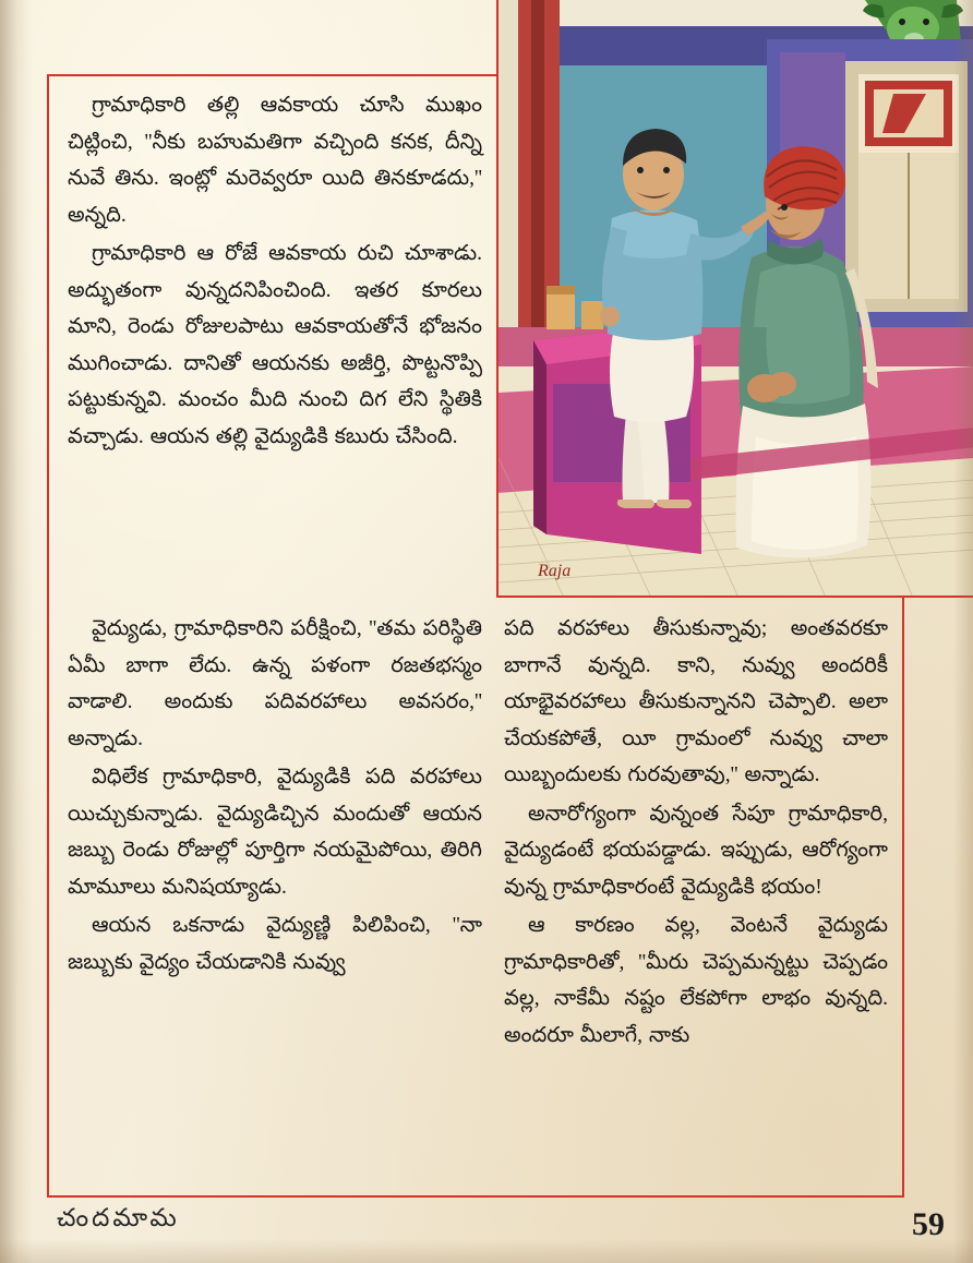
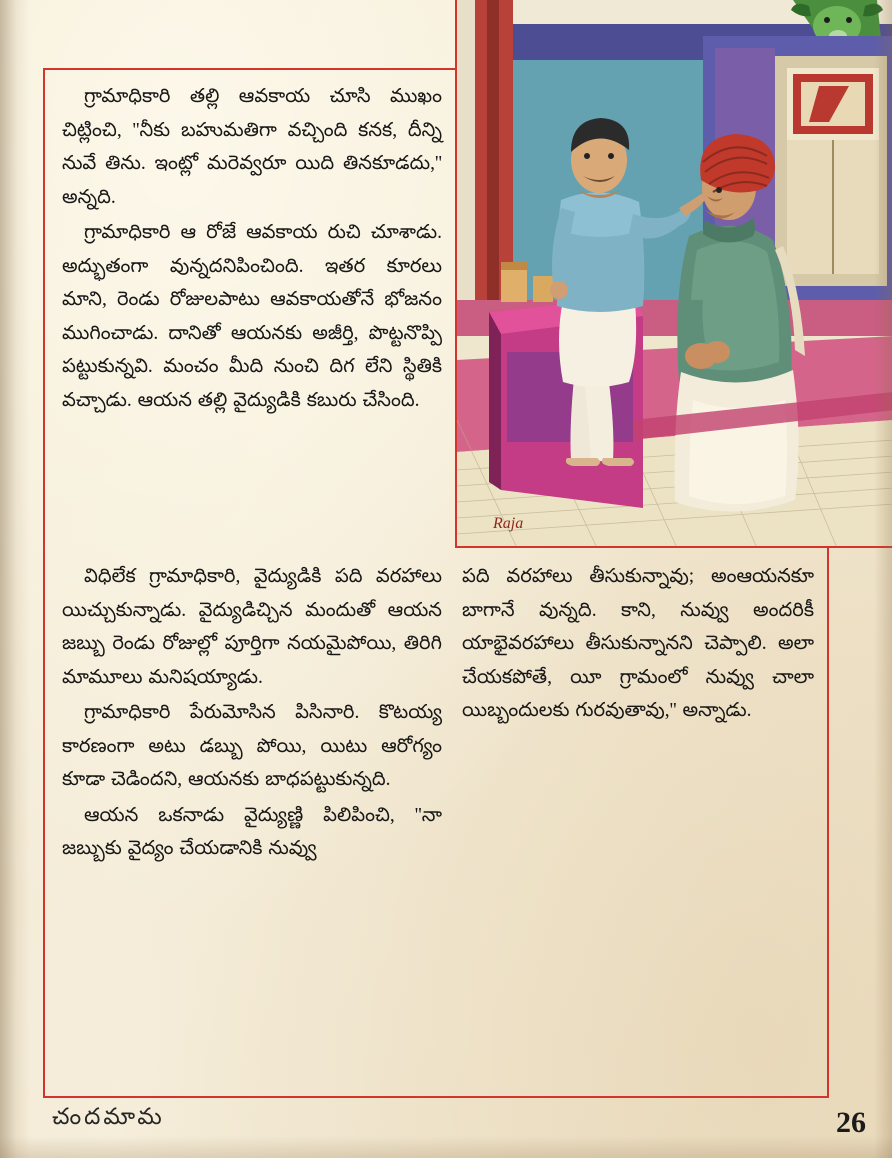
  Raja
  గ్రామాధికారి తల్లి ఆవకాయ చూసి ముఖం చిట్లించి, ''నీకు బహుమతిగా వచ్చింది కనక, దీన్ని నువే తిను. ఇంట్లో మరెవ్వరూ యిది తినకూడదు,'' అన్నది.
  గ్రామాధికారి ఆ రోజే ఆవకాయ రుచి చూశాడు. అద్భుతంగా వున్నదనిపించింది. ఇతర కూరలు మాని, రెండు రోజులపాటు ఆవకాయతోనే భోజనం ముగించాడు. దానితో ఆయనకు అజీర్తి, పొట్టనొప్పి పట్టుకున్నవి. మంచం మీది నుంచి దిగ లేని స్థితికి వచ్చాడు. ఆయన తల్లి వైద్యుడికి కబురు చేసింది.
- వైద్యుడు, గ్రామాధికారిని పరీక్షించి, ''తమ పరిస్థితి ఏమీ బాగా లేదు. ఉన్న పళంగా రజతభస్మం వాడాలి. అందుకు పదివరహాలు అవసరం,'' అన్నాడు.
  విధిలేక గ్రామాధికారి, వైద్యుడికి పది వరహాలు యిచ్చుకున్నాడు. వైద్యుడిచ్చిన మందుతో ఆయన జబ్బు రెండు రోజుల్లో పూర్తిగా నయమైపోయి, తిరిగి మామూలు మనిషయ్యాడు.
+ గ్రామాధికారి పేరుమోసిన పిసినారి. కొటయ్య కారణంగా అటు డబ్బు పోయి, యిటు ఆరోగ్యం కూడా చెడిందని, ఆయనకు బాధపట్టుకున్నది.
  ఆయన ఒకనాడు వైద్యుణ్ణి పిలిపించి, ''నా జబ్బుకు వైద్యం చేయడానికి నువ్వు
- పది వరహాలు తీసుకున్నావు; అంతవరకూ బాగానే వున్నది. కాని, నువ్వు అందరికీ యాభైవరహాలు తీసుకున్నానని చెప్పాలి. అలా చేయకపోతే, యీ గ్రామంలో నువ్వు చాలా యిబ్బందులకు గురవుతావు,'' అన్నాడు.
+ పది వరహాలు తీసుకున్నావు; అంఆయనకూ బాగానే వున్నది. కాని, నువ్వు అందరికీ యాభైవరహాలు తీసుకున్నానని చెప్పాలి. అలా చేయకపోతే, యీ గ్రామంలో నువ్వు చాలా యిబ్బందులకు గురవుతావు,'' అన్నాడు.
- అనారోగ్యంగా వున్నంత సేపూ గ్రామాధికారి, వైద్యుడంటే భయపడ్డాడు. ఇప్పుడు, ఆరోగ్యంగా వున్న గ్రామాధికారంటే వైద్యుడికి భయం!
- ఆ కారణం వల్ల, వెంటనే వైద్యుడు గ్రామాధికారితో, ''మీరు చెప్పమన్నట్టు చెప్పడం వల్ల, నాకేమీ నష్టం లేకపోగా లాభం వున్నది. అందరూ మీలాగే, నాకు
  చందమామ
- 59
+ 26
